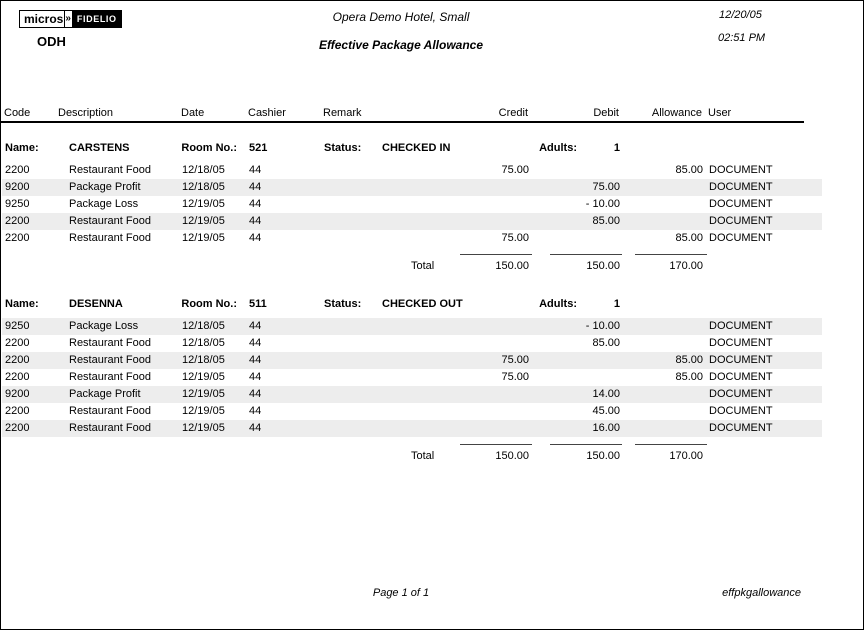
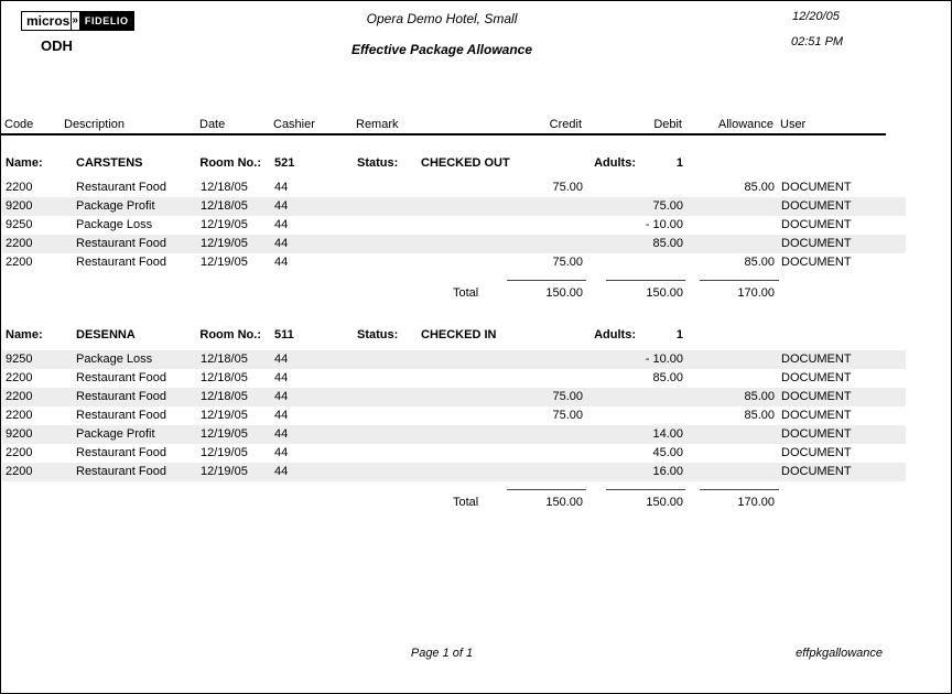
  micros
  »
  FIDELIO
  ODH
  Opera Demo Hotel, Small
  Effective Package Allowance
  12/20/05
  02:51 PM
  Code
  Description
  Date
  Cashier
  Remark
  Credit
  Debit
  Allowance
  User
  Name:
  CARSTENS
  Room No.:
  521
  Status:
- CHECKED IN
+ CHECKED OUT
  Adults:
  1
  2200
  Restaurant Food
  12/18/05
  44
  75.00
  85.00
  DOCUMENT
  9200
  Package Profit
  12/18/05
  44
  75.00
  DOCUMENT
  9250
  Package Loss
  12/19/05
  44
  - 10.00
  DOCUMENT
  2200
  Restaurant Food
  12/19/05
  44
  85.00
  DOCUMENT
  2200
  Restaurant Food
  12/19/05
  44
  75.00
  85.00
  DOCUMENT
  Total
  150.00
  150.00
  170.00
  Name:
  DESENNA
  Room No.:
  511
  Status:
- CHECKED OUT
+ CHECKED IN
  Adults:
  1
  9250
  Package Loss
  12/18/05
  44
  - 10.00
  DOCUMENT
  2200
  Restaurant Food
  12/18/05
  44
  85.00
  DOCUMENT
  2200
  Restaurant Food
  12/18/05
  44
  75.00
  85.00
  DOCUMENT
  2200
  Restaurant Food
  12/19/05
  44
  75.00
  85.00
  DOCUMENT
  9200
  Package Profit
  12/19/05
  44
  14.00
  DOCUMENT
  2200
  Restaurant Food
  12/19/05
  44
  45.00
  DOCUMENT
  2200
  Restaurant Food
  12/19/05
  44
  16.00
  DOCUMENT
  Total
  150.00
  150.00
  170.00
  Page 1 of 1
  effpkgallowance
